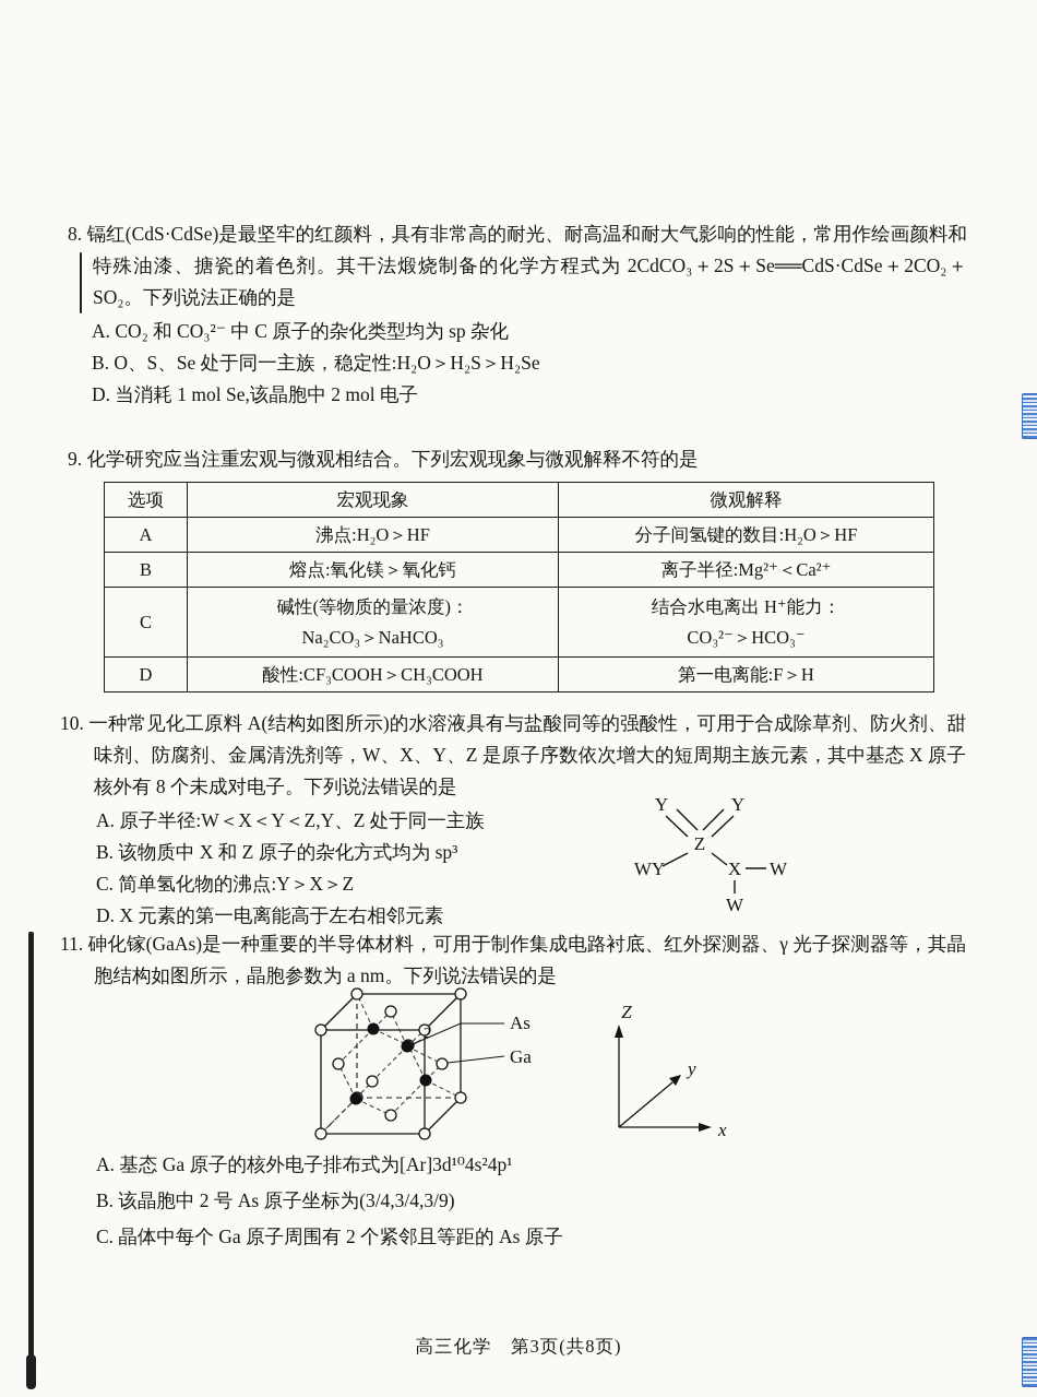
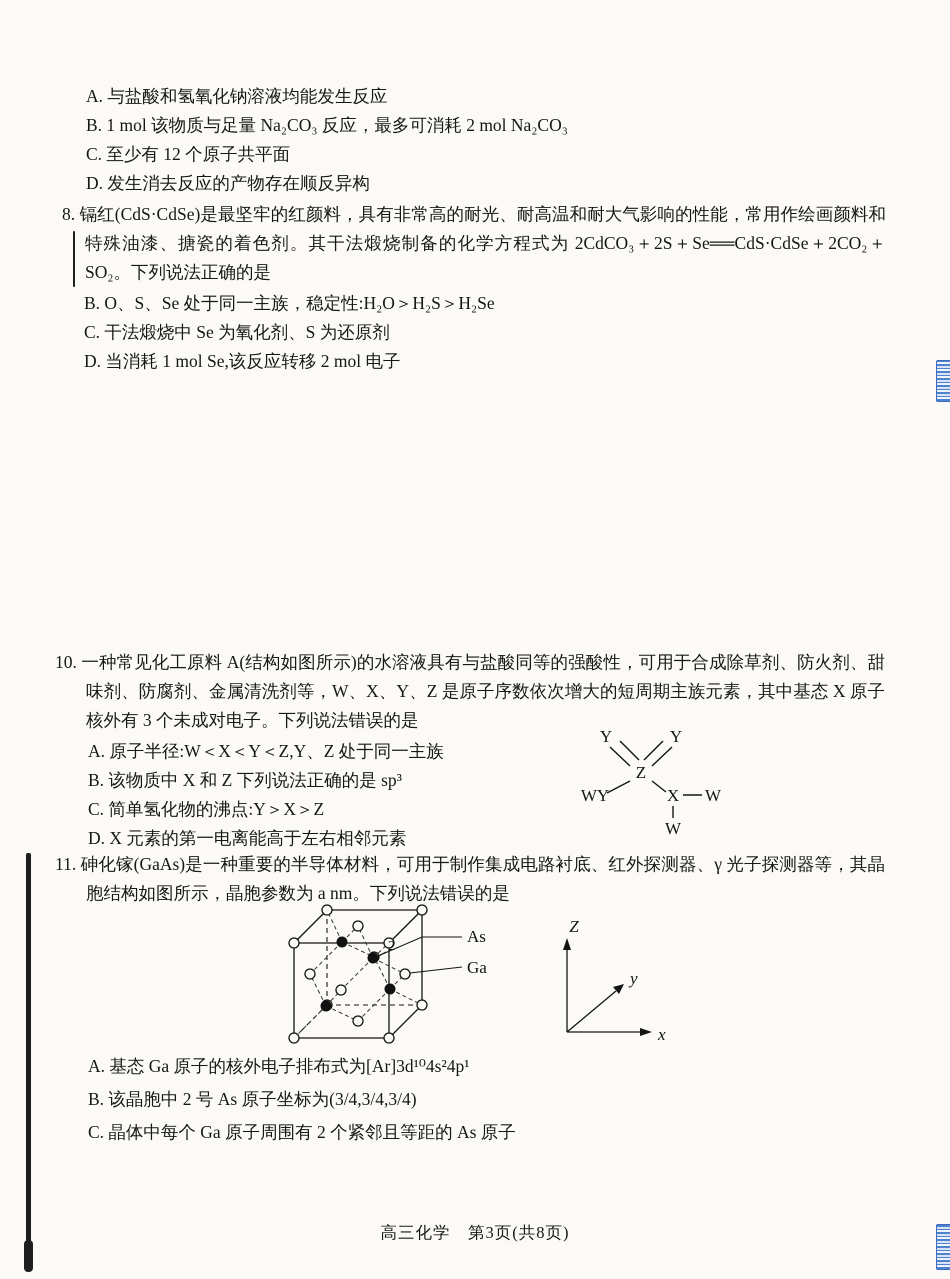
+ A. 与盐酸和氢氧化钠溶液均能发生反应
+ B. 1 mol 该物质与足量 Na₂CO₃ 反应，最多可消耗 2 mol Na₂CO₃
+ C. 至少有 12 个原子共平面
+ D. 发生消去反应的产物存在顺反异构
  8. 镉红(CdS·CdSe)是最坚牢的红颜料，具有非常高的耐光、耐高温和耐大气影响的性能，常用作绘画颜料和特殊油漆、搪瓷的着色剂。其干法煅烧制备的化学方程式为 2CdCO₃＋2S＋Se══CdS·CdSe＋2CO₂＋SO₂。下列说法正确的是
- A. CO₂ 和 CO₃²⁻ 中 C 原子的杂化类型均为 sp 杂化
  B. O、S、Se 处于同一主族，稳定性:H₂O＞H₂S＞H₂Se
+ C. 干法煅烧中 Se 为氧化剂、S 为还原剂
- D. 当消耗 1 mol Se,该晶胞中 2 mol 电子
+ D. 当消耗 1 mol Se,该反应转移 2 mol 电子
- 9. 化学研究应当注重宏观与微观相结合。下列宏观现象与微观解释不符的是
- 选项	宏观现象	微观解释
- A	沸点:H₂O＞HF	分子间氢键的数目:H₂O＞HF
- B	熔点:氧化镁＞氧化钙	离子半径:Mg²⁺＜Ca²⁺
- C	碱性(等物质的量浓度)： Na₂CO₃＞NaHCO₃	结合水电离出 H⁺能力： CO₃²⁻＞HCO₃⁻
- D	酸性:CF₃COOH＞CH₃COOH	第一电离能:F＞H
- 10. 一种常见化工原料 A(结构如图所示)的水溶液具有与盐酸同等的强酸性，可用于合成除草剂、防火剂、甜味剂、防腐剂、金属清洗剂等，W、X、Y、Z 是原子序数依次增大的短周期主族元素，其中基态 X 原子核外有 8 个未成对电子。下列说法错误的是
+ 10. 一种常见化工原料 A(结构如图所示)的水溶液具有与盐酸同等的强酸性，可用于合成除草剂、防火剂、甜味剂、防腐剂、金属清洗剂等，W、X、Y、Z 是原子序数依次增大的短周期主族元素，其中基态 X 原子核外有 3 个未成对电子。下列说法错误的是
  A. 原子半径:W＜X＜Y＜Z,Y、Z 处于同一主族
- B. 该物质中 X 和 Z 原子的杂化方式均为 sp³
+ B. 该物质中 X 和 Z 下列说法正确的是 sp³
  C. 简单氢化物的沸点:Y＞X＞Z
  D. X 元素的第一电离能高于左右相邻元素
  Y
  Y
  Z
  WY
  X
  W
  W
  11. 砷化镓(GaAs)是一种重要的半导体材料，可用于制作集成电路衬底、红外探测器、γ 光子探测器等，其晶胞结构如图所示，晶胞参数为 a nm。下列说法错误的是
  As
  Ga
  2
  Z
  y
  x
  A. 基态 Ga 原子的核外电子排布式为[Ar]3d¹⁰4s²4p¹
- B. 该晶胞中 2 号 As 原子坐标为(3/4,3/4,3/9)
+ B. 该晶胞中 2 号 As 原子坐标为(3/4,3/4,3/4)
  C. 晶体中每个 Ga 原子周围有 2 个紧邻且等距的 As 原子
  高三化学 第3页(共8页)
